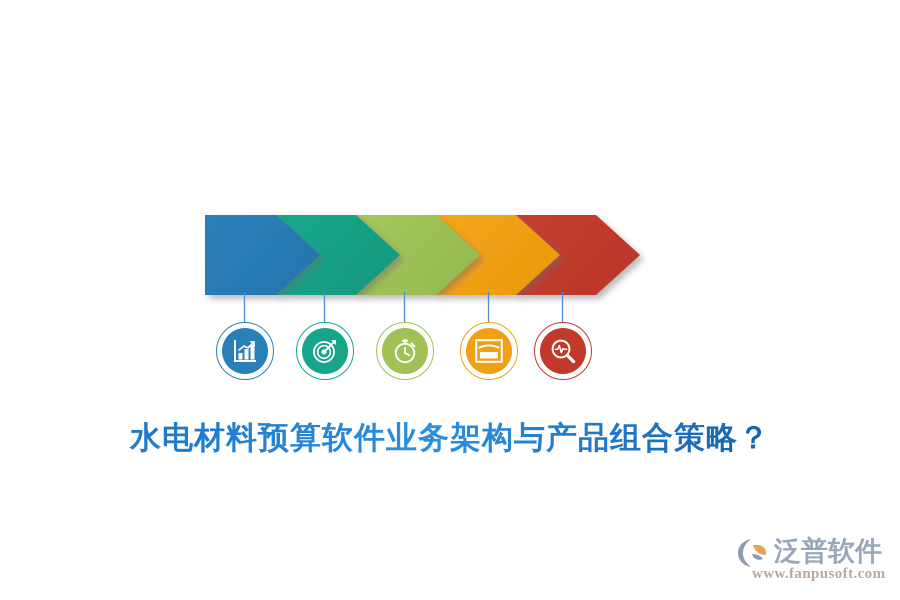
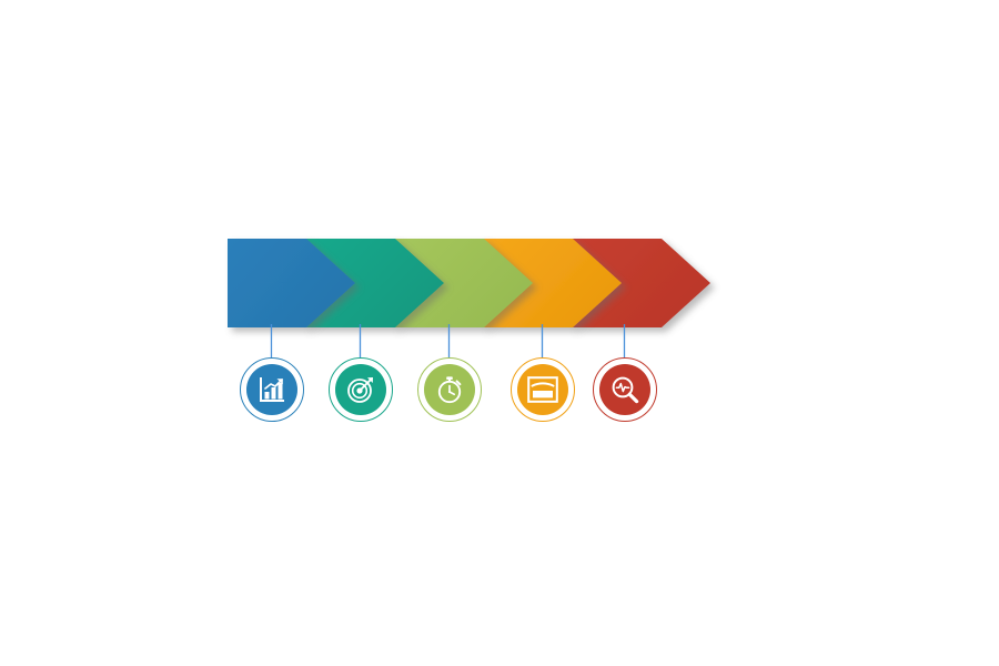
- 水电材料预算软件业务架构与产品组合策略？
- 泛普软件
- www.fanpusoft.com
